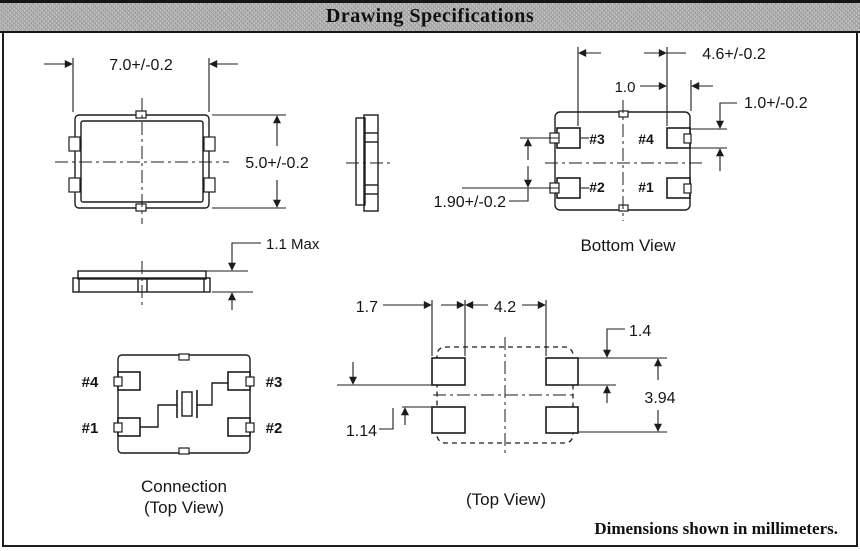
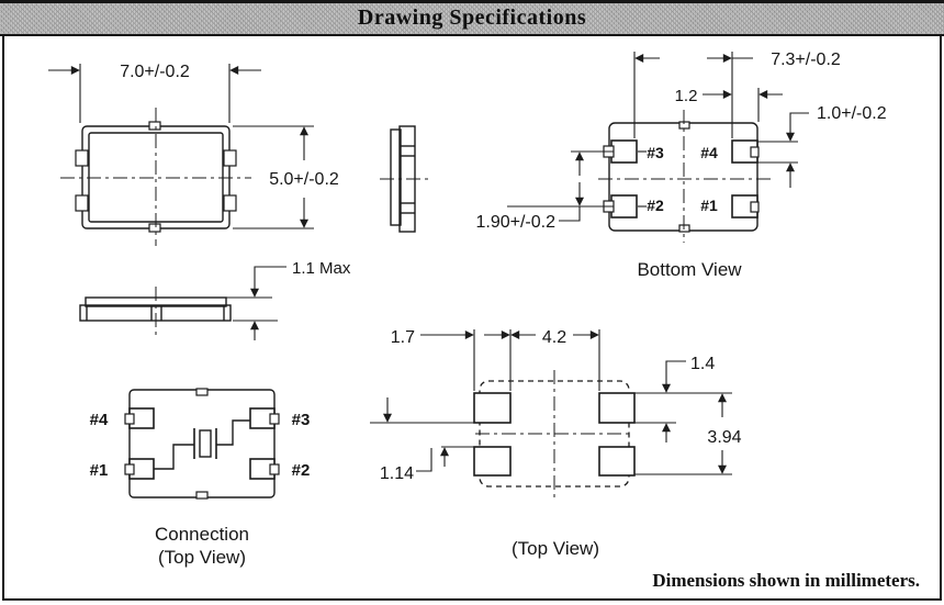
  Drawing Specifications
  7.0+/-0.2
  5.0+/-0.2
  1.1 Max
  #3
  #4
  #2
  #1
- 4.6+/-0.2
+ 7.3+/-0.2
- 1.0
+ 1.2
  1.0+/-0.2
  1.90+/-0.2
  Bottom View
  #4
  #3
  #1
  #2
  Connection
  (Top View)
  1.7
  4.2
  1.4
  3.94
  1.14
  (Top View)
  Dimensions shown in millimeters.
